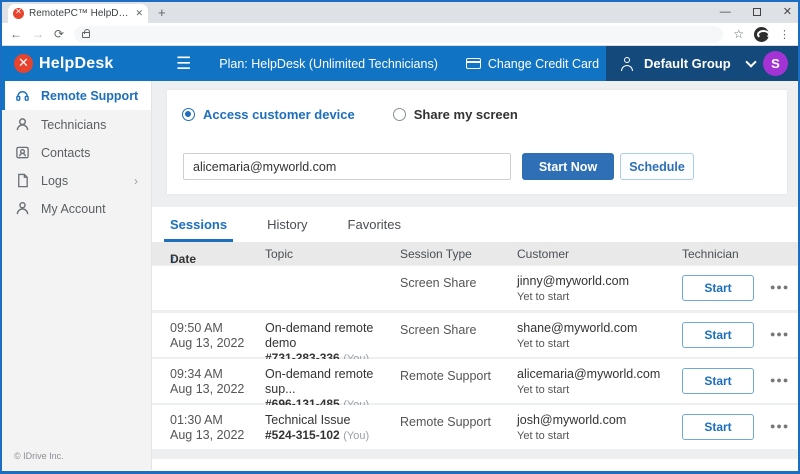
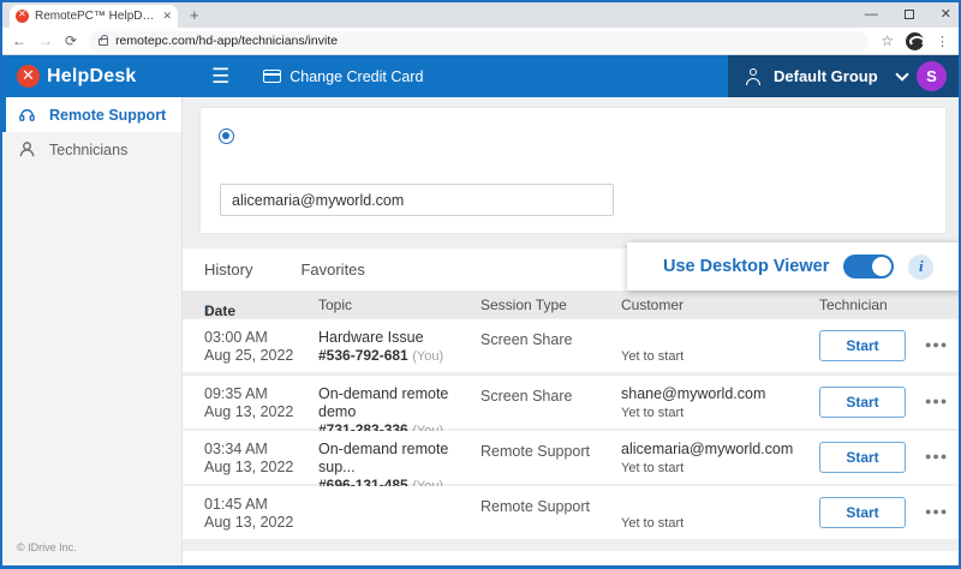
  ✕
  +
  —
  ✕
  ←
  →
  ⟳
+ remotepc.com/hd-app/technicians/invite
  ☆
  ⋮
  HelpDesk
  ☰
- Plan: HelpDesk (Unlimited Technicians)
  Change Credit Card
  Default Group
  S
  Remote Support
  Technicians
- Contacts
- Logs
- ›
- My Account
  © IDrive Inc.
- Access customer device
- Share my screen
  alicemaria@myworld.com
- Start Now
- Schedule
- Sessions
  History
  Favorites
+ Use Desktop Viewer
+ i
  ↑
  Topic
  Session Type
  Customer
  Technician
+ 03:00 AM
+ Aug 25, 2022
+ Hardware Issue
+ #536-792-681 (You)
  Screen Share
- jinny@myworld.com
  Yet to start
  Start
  ●●●
- 09:50 AM
+ 09:35 AM
  Aug 13, 2022
  On-demand remote demo
  #731-283-336
  Screen Share
  shane@myworld.com
  Yet to start
  Start
  ●●●
- 09:34 AM
+ 03:34 AM
  Aug 13, 2022
  On-demand remote sup...
  #696-131-485
  Remote Support
  alicemaria@myworld.com
  Yet to start
  Start
  ●●●
- 01:30 AM
+ 01:45 AM
  Aug 13, 2022
- Technical Issue
- #524-315-102 (You)
  Remote Support
- josh@myworld.com
  Yet to start
  Start
  ●●●
